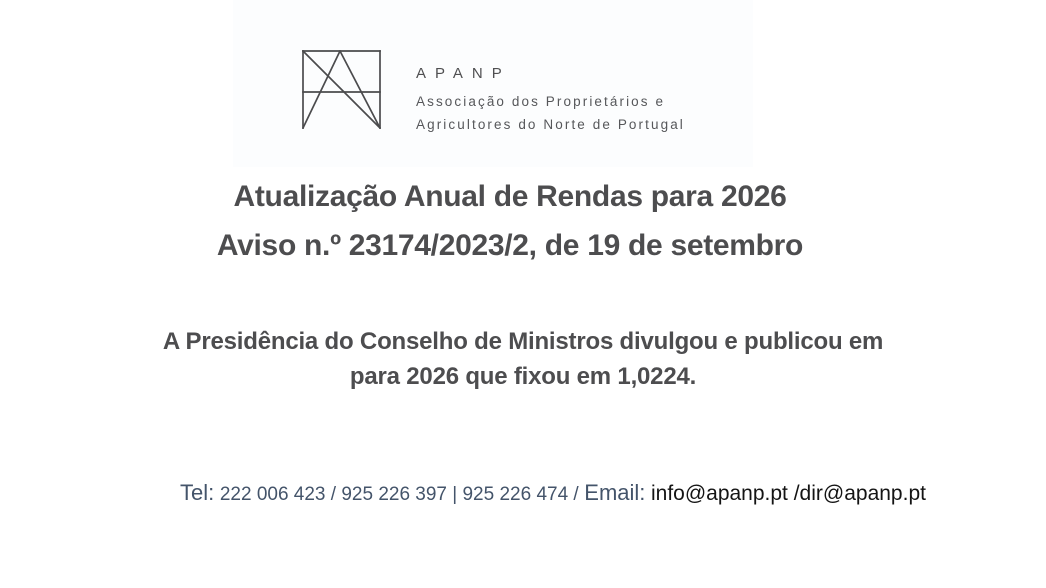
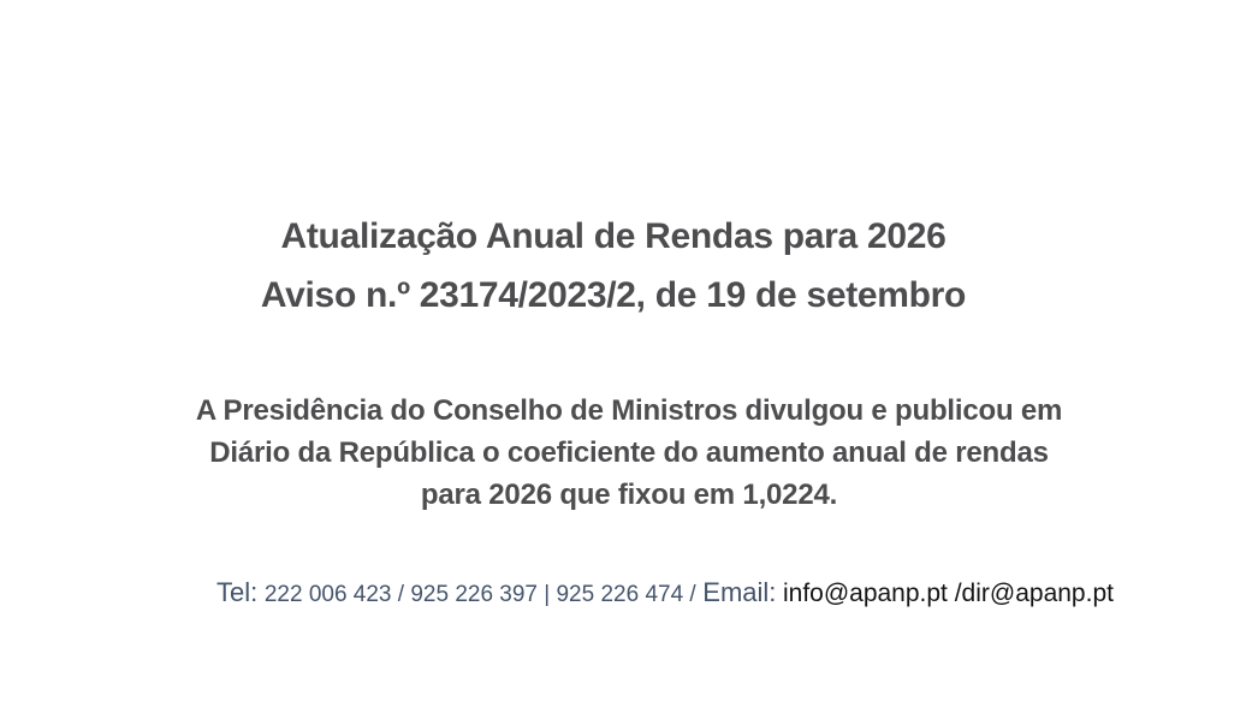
- APANP
- Associação dos Proprietários e
- Agricultores do Norte de Portugal
  Atualização Anual de Rendas para 2026
  Aviso n.º 23174/2023/2, de 19 de setembro
  A Presidência do Conselho de Ministros divulgou e publicou em
+ Diário da República o coeficiente do aumento anual de rendas
  para 2026 que fixou em 1,0224.
  Tel: 222 006 423 / 925 226 397 | 925 226 474 / Email: info@apanp.pt /dir@apanp.pt
